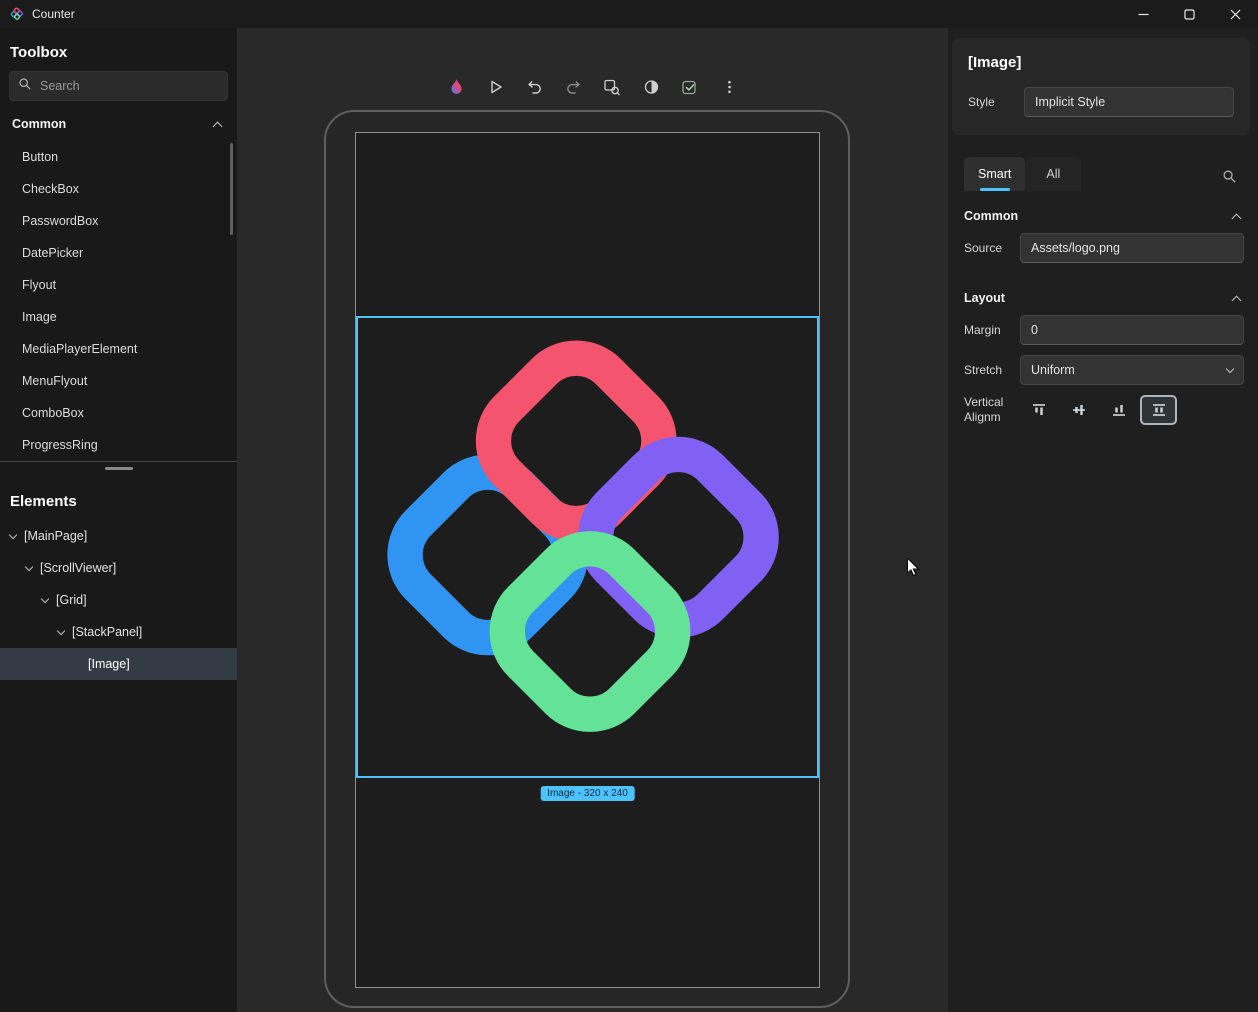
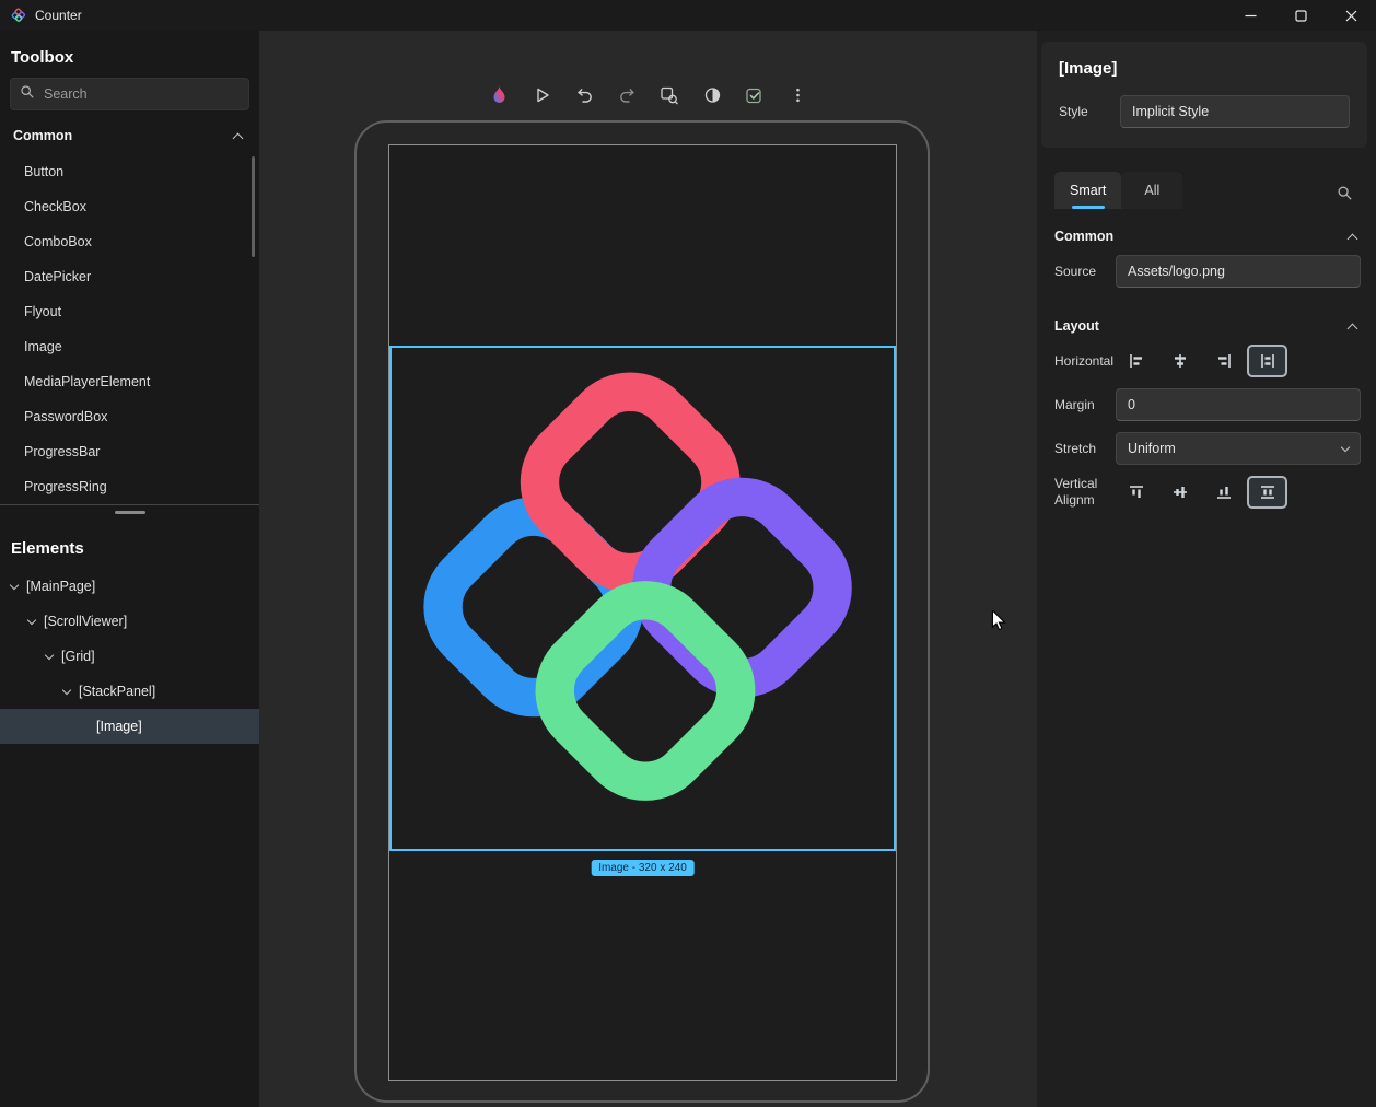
  Counter
  Toolbox
  Search
  Common
  Button
  CheckBox
- PasswordBox
+ ComboBox
  DatePicker
  Flyout
  Image
  MediaPlayerElement
- MenuFlyout
- ComboBox
+ PasswordBox
+ ProgressBar
  ProgressRing
  Elements
  [MainPage]
  [ScrollViewer]
  [Grid]
  [StackPanel]
  [Image]
  Image - 320 x 240
  [Image]
  Style
  Implicit Style
  Smart
  All
  Common
  Source
  Assets/logo.png
  Layout
+ Horizontal
  Margin
  0
  Stretch
  Uniform
  Vertical Alignm
